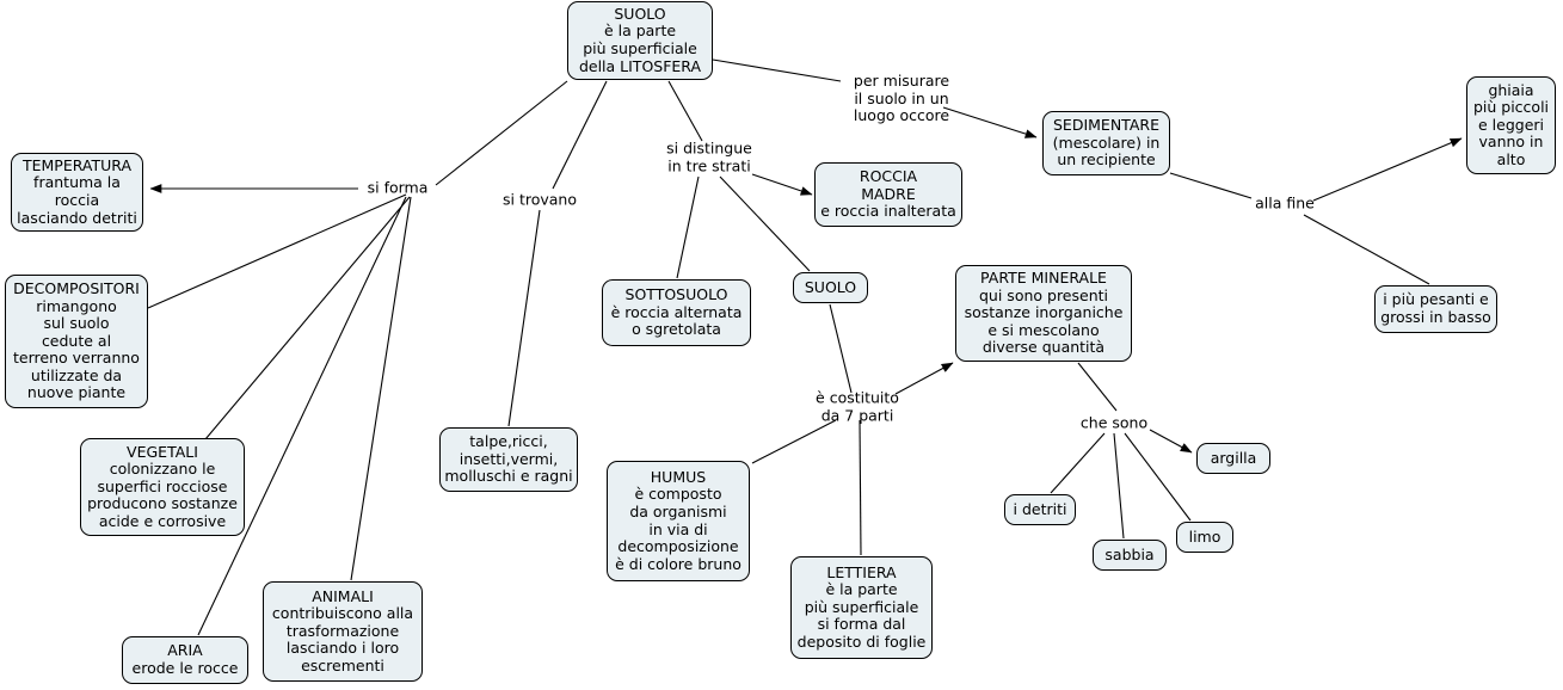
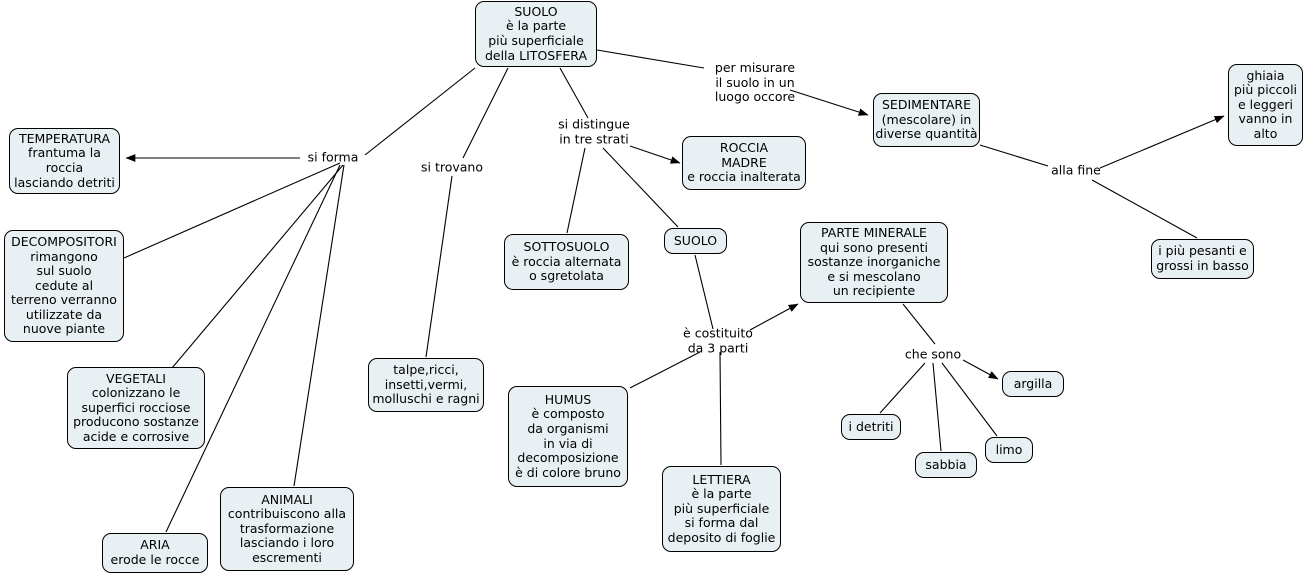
  SUOLO
  è la parte
  più superficiale
  della LITOSFERA
  SEDIMENTARE
  (mescolare) in
- un recipiente
+ diverse quantità
  ghiaia
  più piccoli
  e leggeri
  vanno in
  alto
  i più pesanti e
  grossi in basso
  TEMPERATURA
  frantuma la
  roccia
  lasciando detriti
  DECOMPOSITORI
  rimangono
  sul suolo
  cedute al
  terreno verranno
  utilizzate da
  nuove piante
  VEGETALI
  colonizzano le
  superfici rocciose
  producono sostanze
  acide e corrosive
  ARIA
  erode le rocce
  ANIMALI
  contribuiscono alla
  trasformazione
  lasciando i loro
  escrementi
  talpe,ricci,
  insetti,vermi,
  molluschi e ragni
  ROCCIA
  MADRE
  e roccia inalterata
  SOTTOSUOLO
  è roccia alternata
  o sgretolata
  SUOLO
  PARTE MINERALE
  qui sono presenti
  sostanze inorganiche
  e si mescolano
- diverse quantità
+ un recipiente
  HUMUS
  è composto
  da organismi
  in via di
  decomposizione
  è di colore bruno
  LETTIERA
  è la parte
  più superficiale
  si forma dal
  deposito di foglie
  argilla
  i detriti
  sabbia
  limo
  si forma
  si trovano
  si distingue
  in tre strati
  per misurare
  il suolo in un
  luogo occore
  alla fine
  è costituito
- da 7 parti
+ da 3 parti
  che sono
